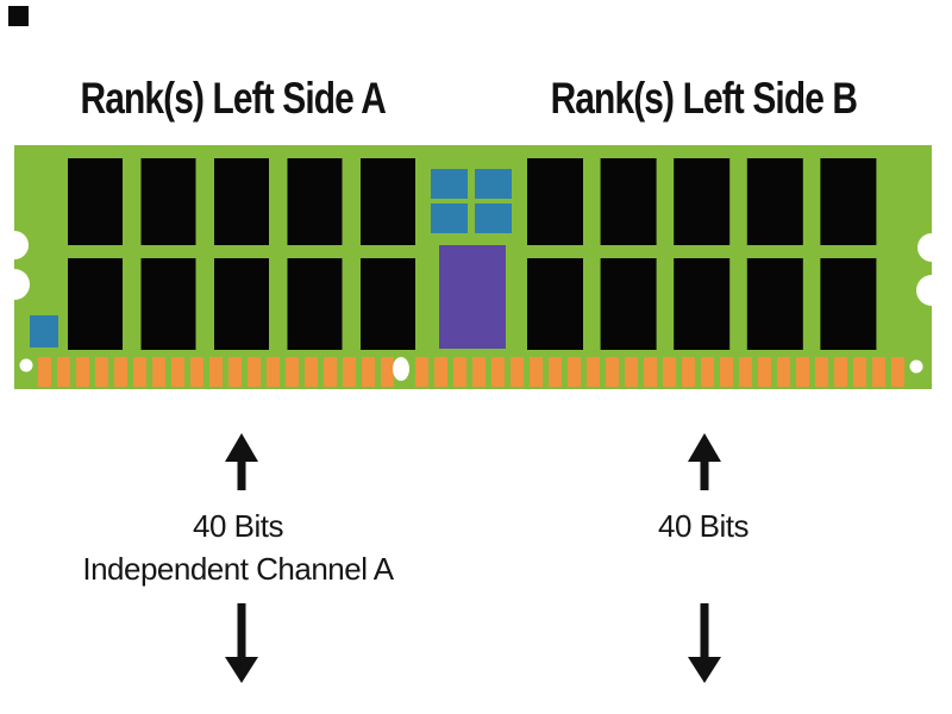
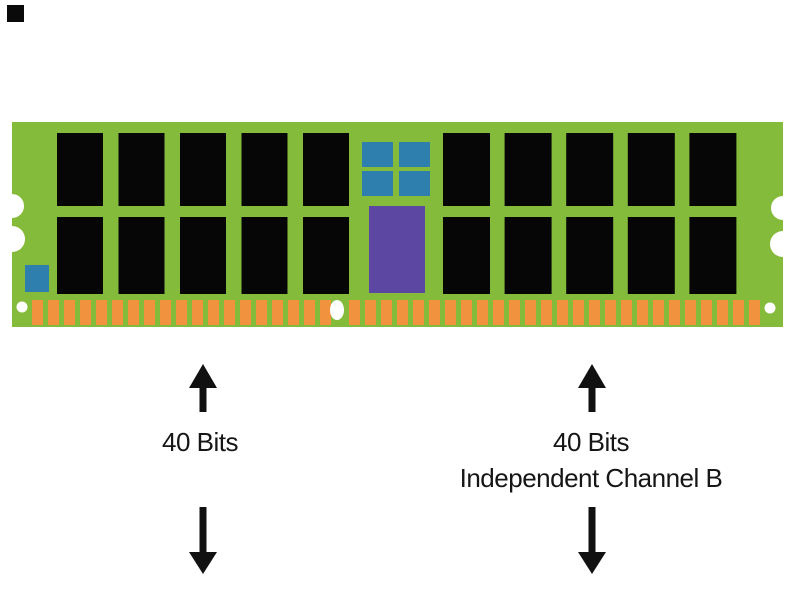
- Rank(s) Left Side A
- Rank(s) Left Side B
  40 Bits
- Independent Channel A
  40 Bits
+ Independent Channel B
